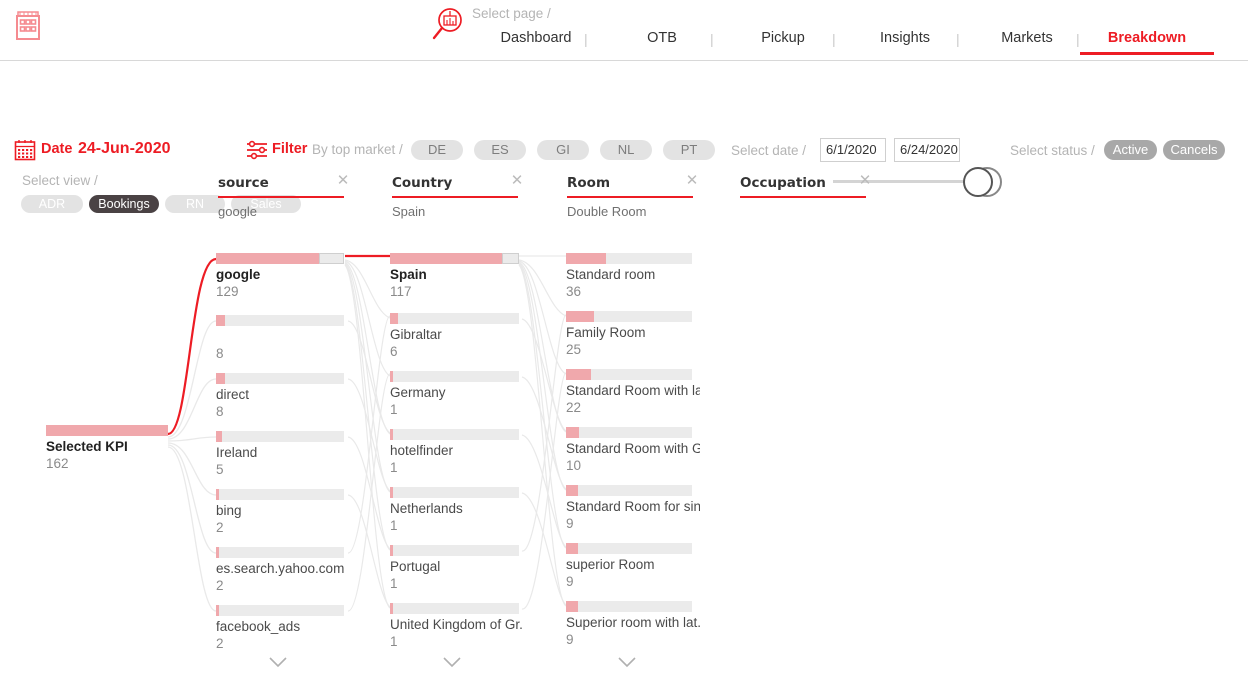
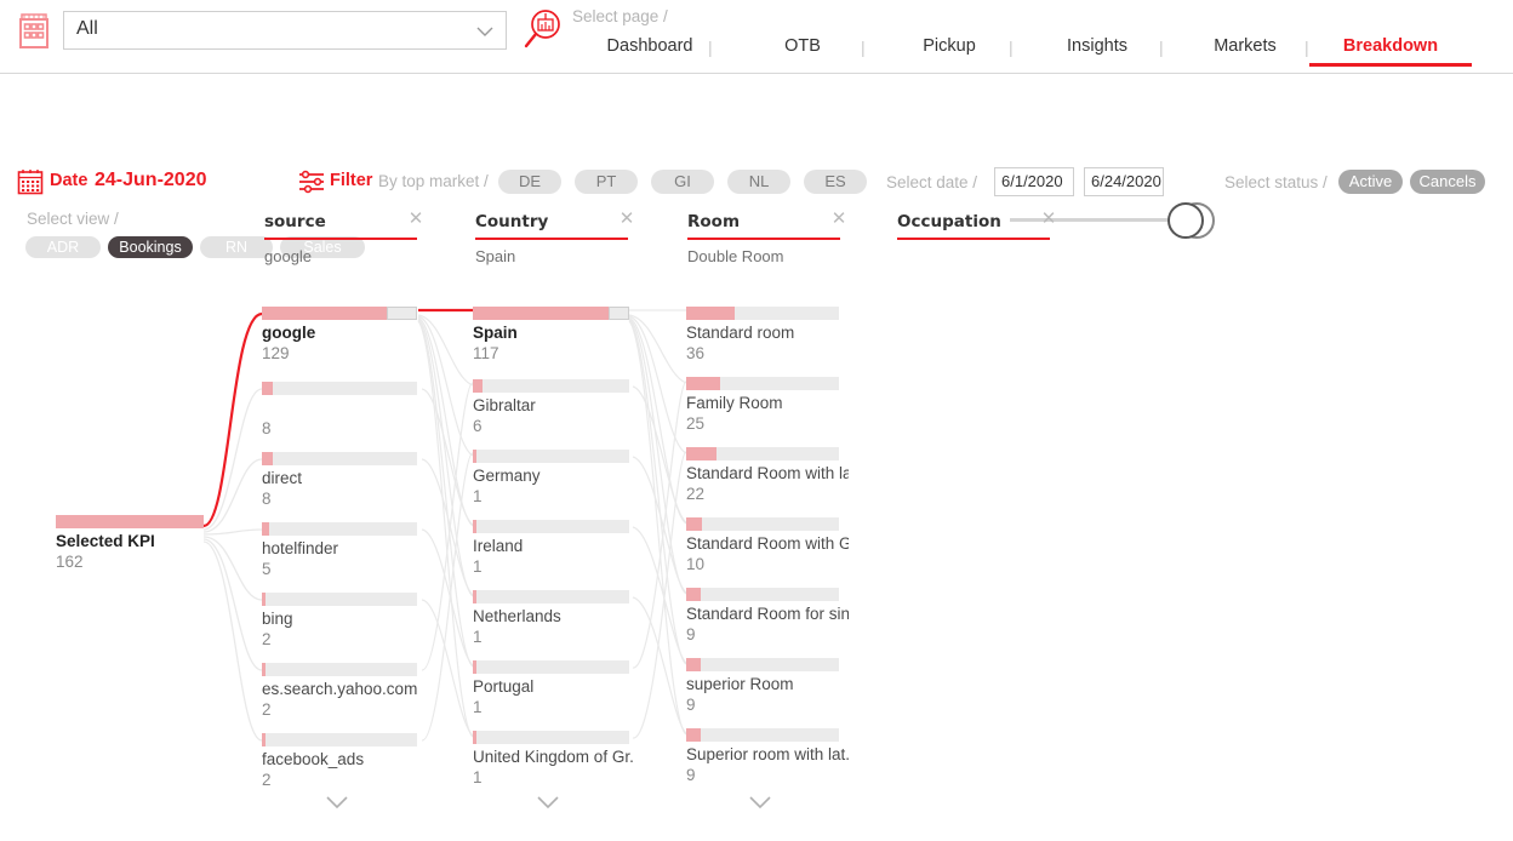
+ All
  Select page /
  Dashboard
  |
  OTB
  |
  Pickup
  |
  Insights
  |
  Markets
  |
  Breakdown
  Date
  24-Jun-2020
  Filter
  By top market /
  DE
- ES
+ PT
  GI
  NL
- PT
+ ES
  Select date /
  6/1/2020
  6/24/2020
  Select status /
  Active
  Cancels
  Select view /
  ADR
  Bookings
  RN
  Sales
  source
  ✕
  google
  Country
  ✕
  Spain
  Room
  ✕
  Double Room
  Occupation
  ✕
  Selected KPI
  162
  google
  129
  8
  direct
  8
- Ireland
+ hotelfinder
  5
  bing
  2
  es.search.yahoo.com
  2
  facebook_ads
  2
  Spain
  117
  Gibraltar
  6
  Germany
  1
- hotelfinder
+ Ireland
  1
  Netherlands
  1
  Portugal
  1
  United Kingdom of Gr.
  1
  Standard room
  36
  Family Room
  25
  Standard Room with la
  22
  Standard Room with G
  10
  Standard Room for sin
  9
  superior Room
  9
  Superior room with lat.
  9
